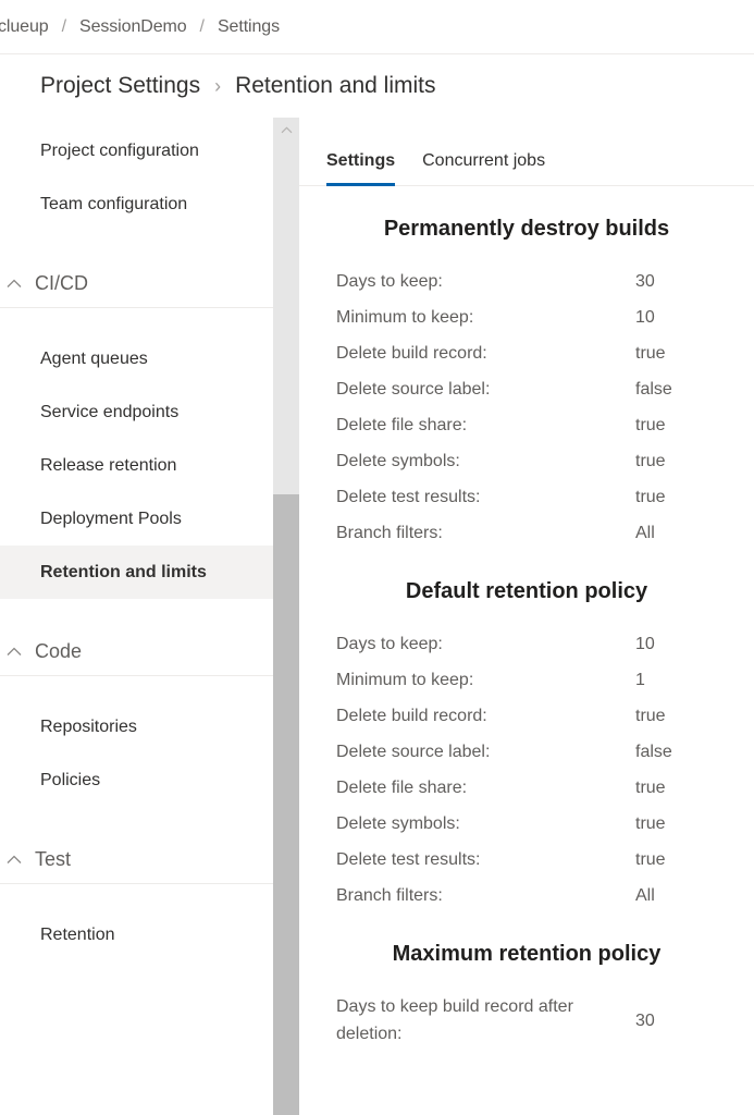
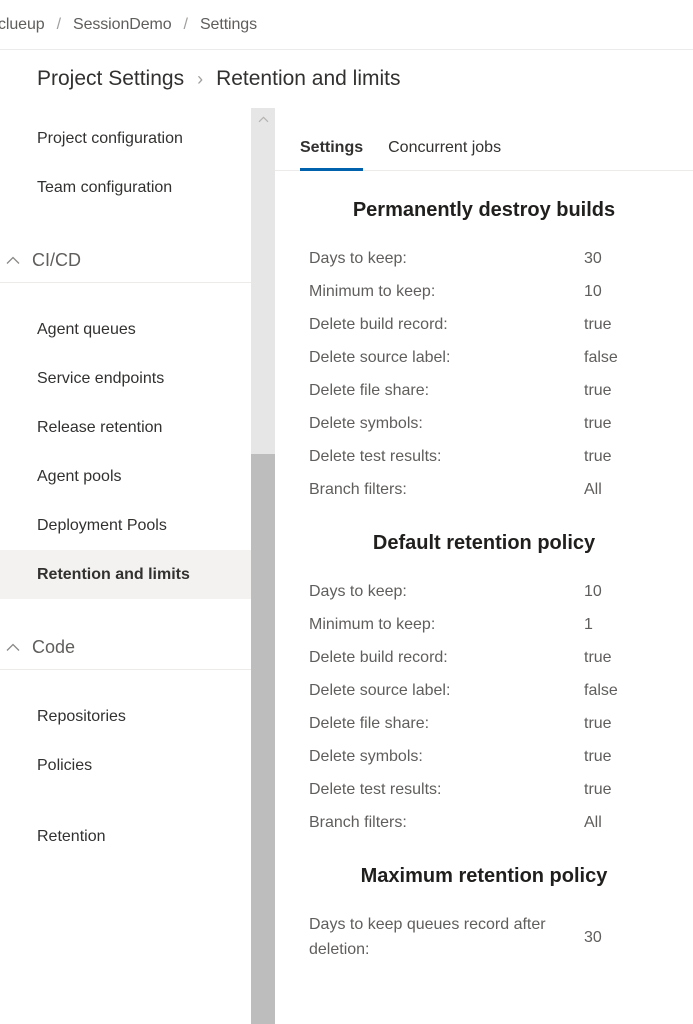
  clueup
  /
  SessionDemo
  /
  Settings
  Project Settings
  ›
  Retention and limits
  Project configuration
  Team configuration
  CI/CD
  Agent queues
  Service endpoints
  Release retention
+ Agent pools
  Deployment Pools
  Retention and limits
  Code
  Repositories
  Policies
- Test
  Retention
  Settings
  Concurrent jobs
  Permanently destroy builds
  Days to keep:
  30
  Minimum to keep:
  10
  Delete build record:
  true
  Delete source label:
  false
  Delete file share:
  true
  Delete symbols:
  true
  Delete test results:
  true
  Branch filters:
  All
  Default retention policy
  Days to keep:
  10
  Minimum to keep:
  1
  Delete build record:
  true
  Delete source label:
  false
  Delete file share:
  true
  Delete symbols:
  true
  Delete test results:
  true
  Branch filters:
  All
  Maximum retention policy
- Days to keep build record after deletion:
+ Days to keep queues record after deletion:
  30
